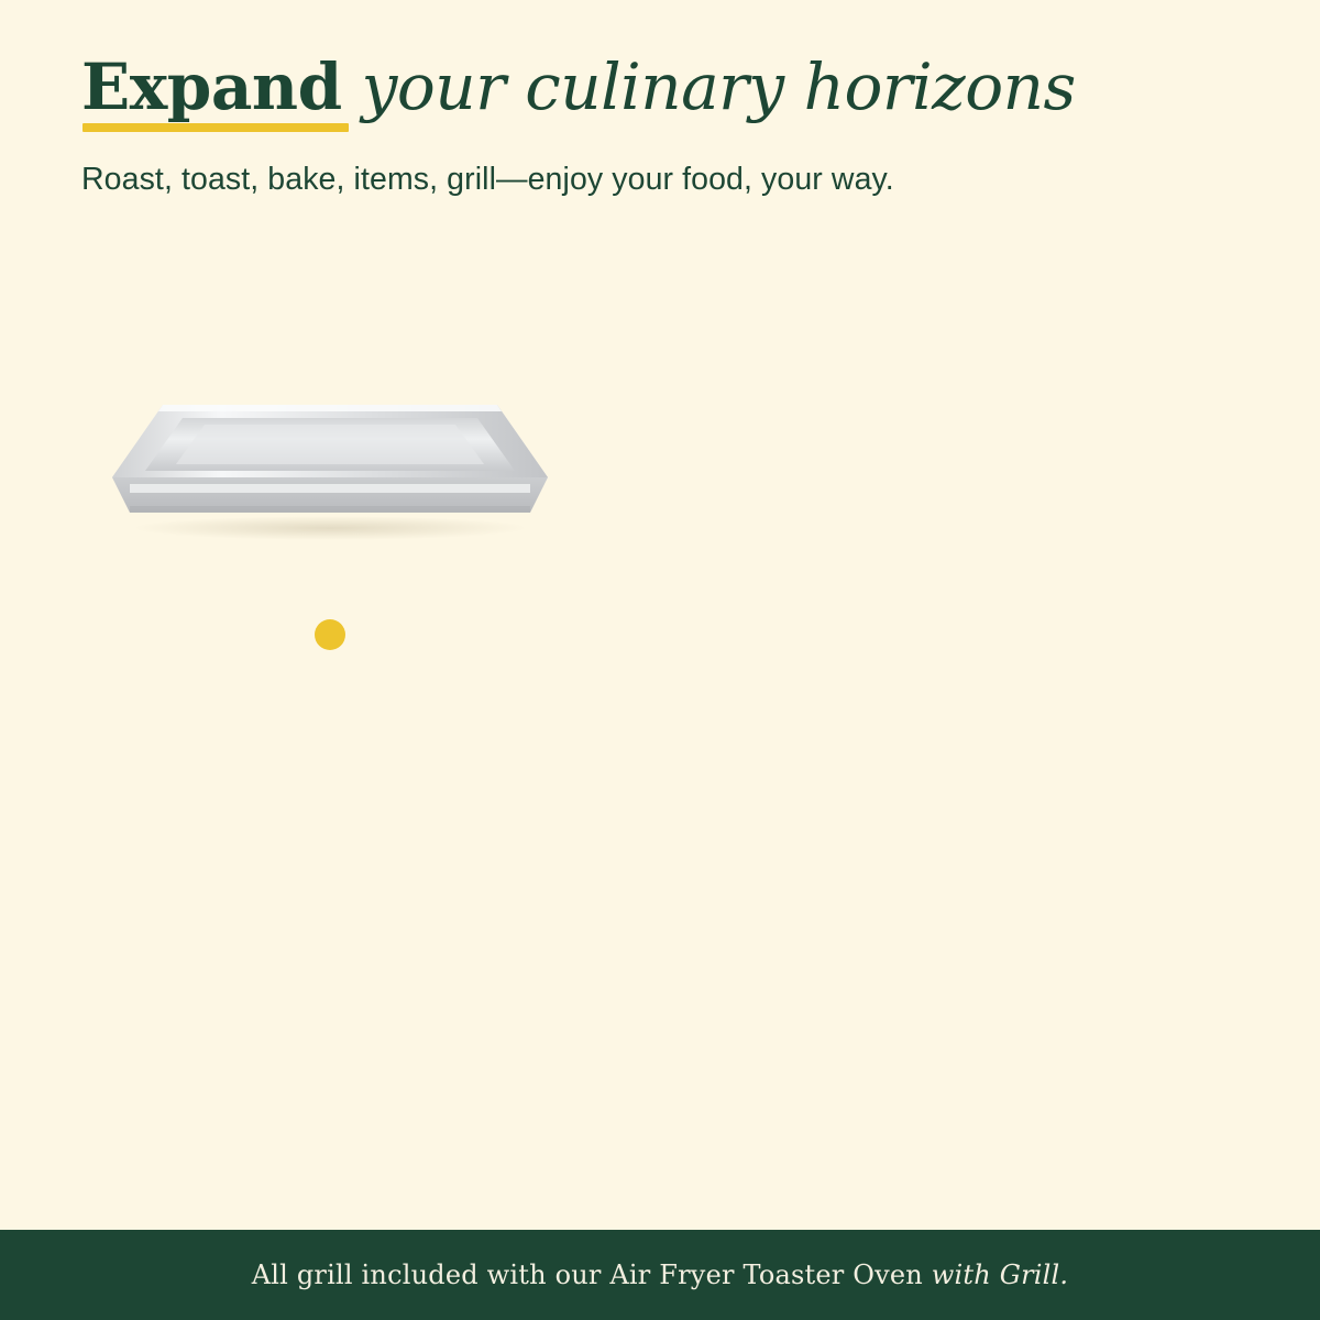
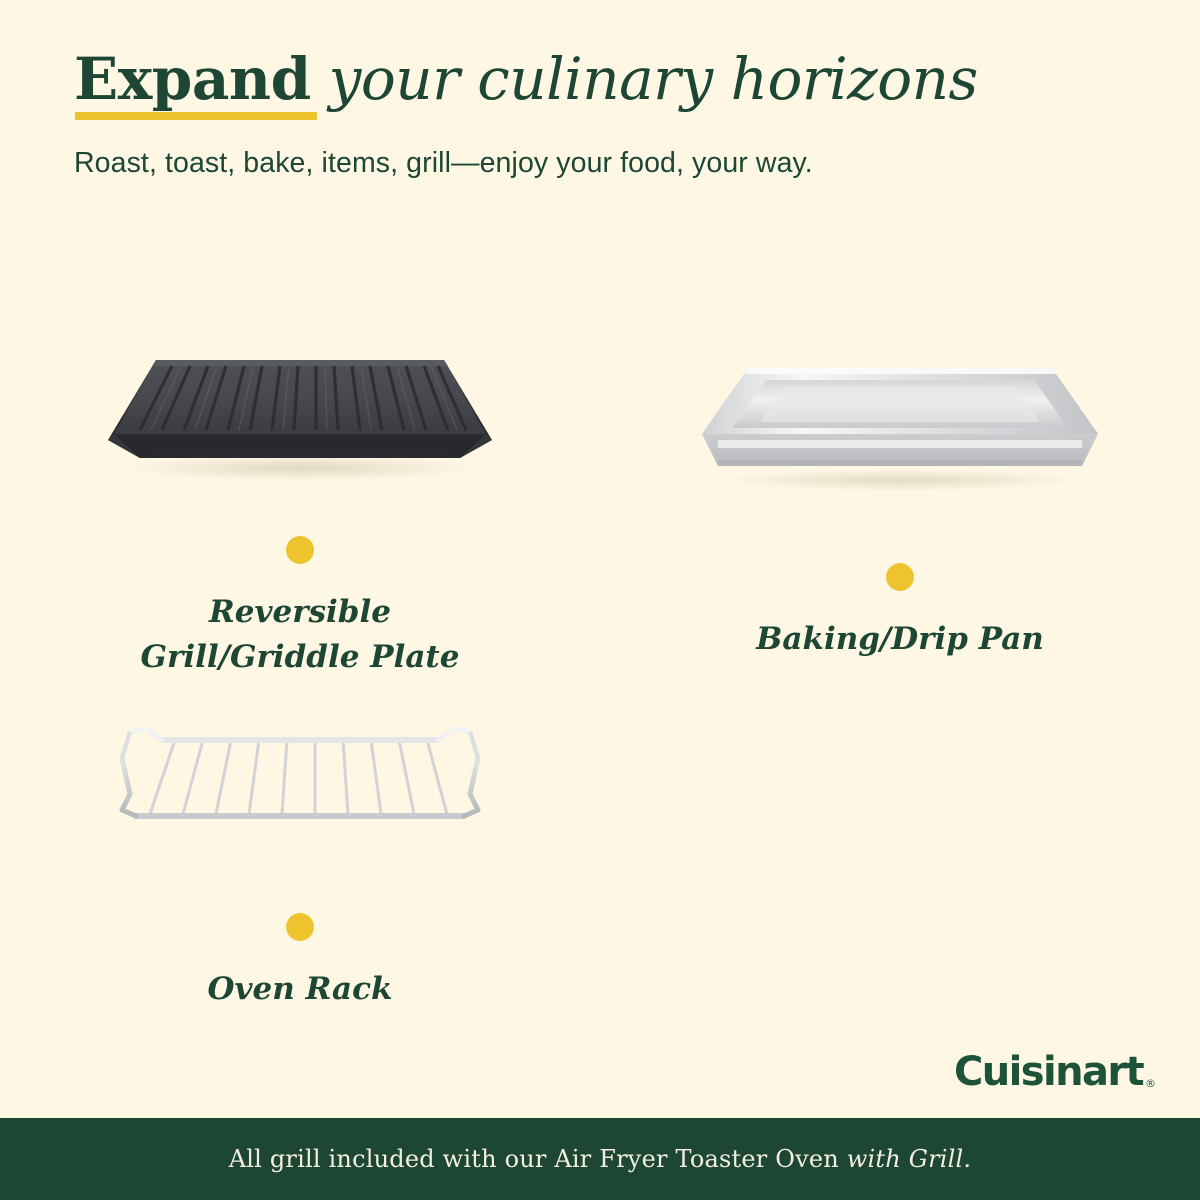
  Expand your culinary horizons
  Roast, toast, bake, items, grill—enjoy your food, your way.
+ Reversible
+ Grill/Griddle Plate
+ Baking/Drip Pan
+ Oven Rack
+ Cuisinart
+ ®
  All grill included with our Air Fryer Toaster Oven with Grill.
